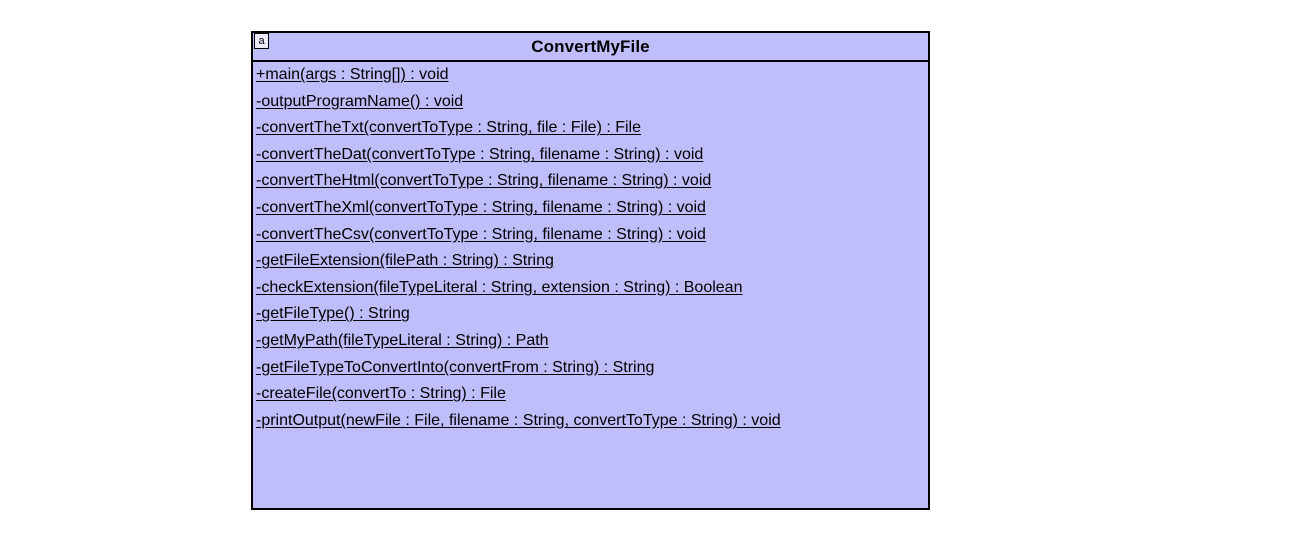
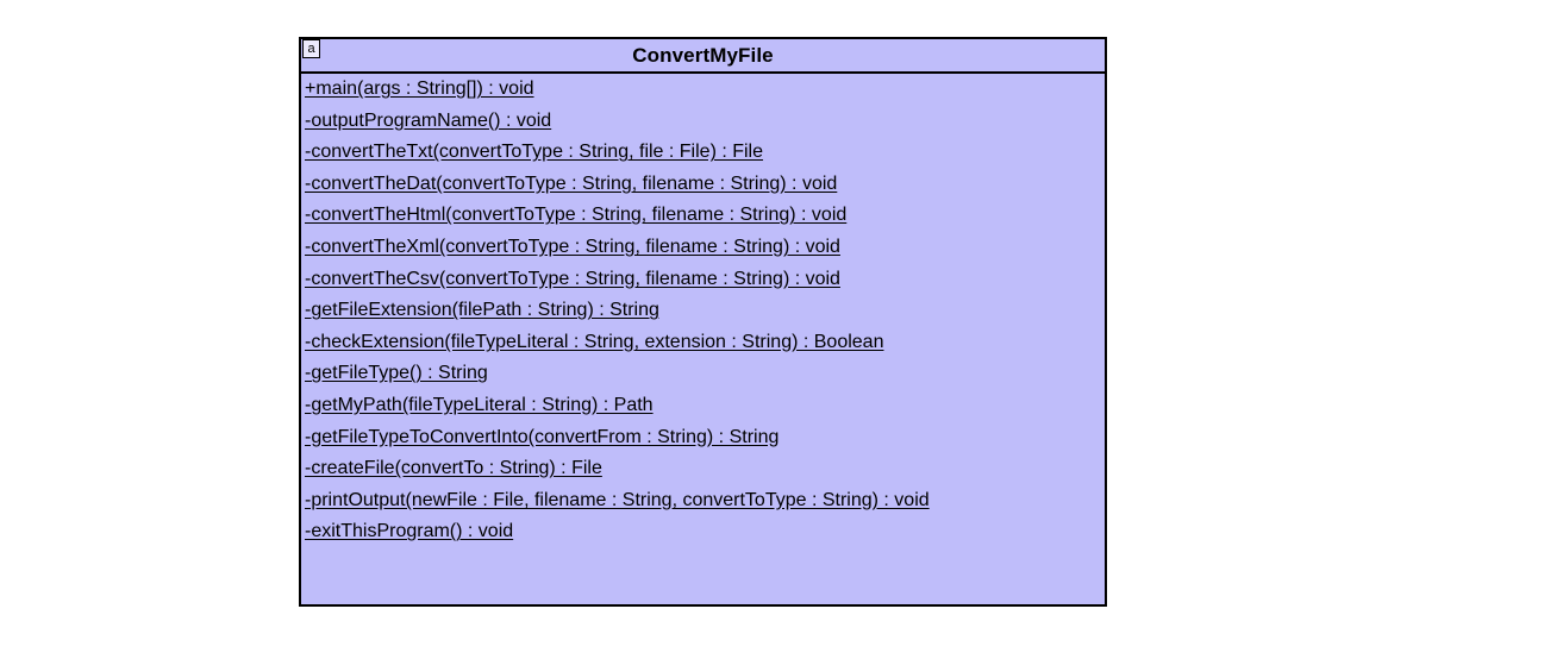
  a
  ConvertMyFile
  +main(args : String[]) : void
  -outputProgramName() : void
  -convertTheTxt(convertToType : String, file : File) : File
  -convertTheDat(convertToType : String, filename : String) : void
  -convertTheHtml(convertToType : String, filename : String) : void
  -convertTheXml(convertToType : String, filename : String) : void
  -convertTheCsv(convertToType : String, filename : String) : void
  -getFileExtension(filePath : String) : String
  -checkExtension(fileTypeLiteral : String, extension : String) : Boolean
  -getFileType() : String
  -getMyPath(fileTypeLiteral : String) : Path
  -getFileTypeToConvertInto(convertFrom : String) : String
  -createFile(convertTo : String) : File
  -printOutput(newFile : File, filename : String, convertToType : String) : void
+ -exitThisProgram() : void
